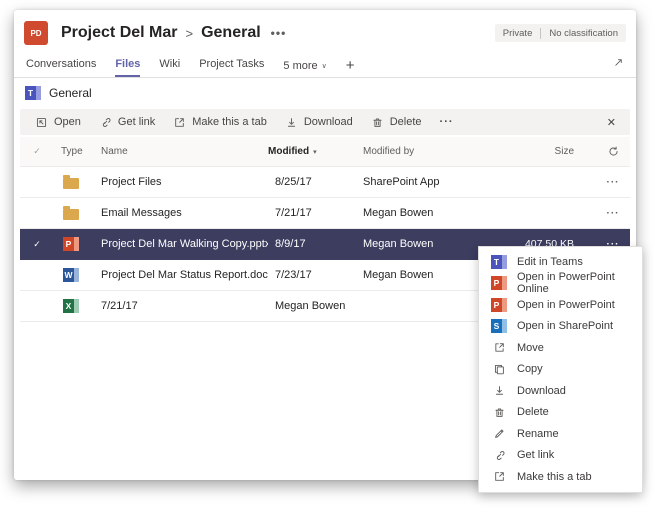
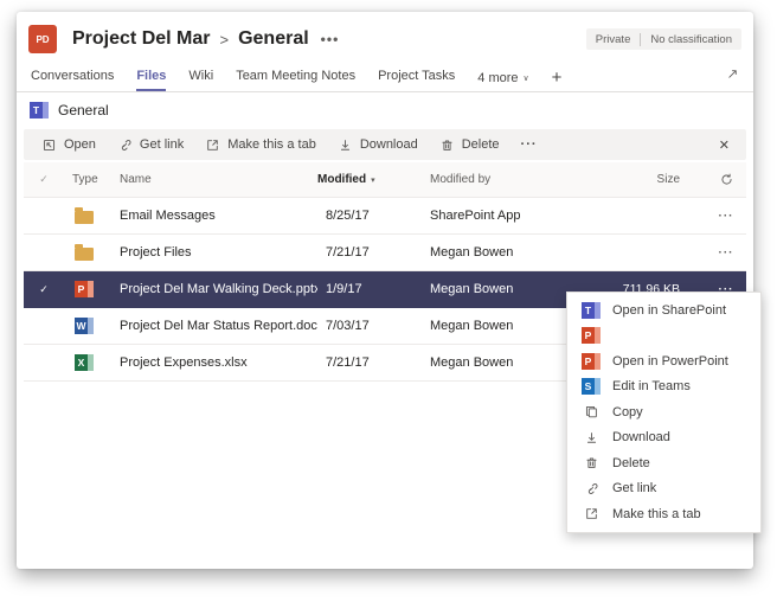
  PD
  Project Del Mar
  >
  General
  •••
  Private
  No classification
  Conversations
  Files
  Wiki
+ Team Meeting Notes
  Project Tasks
- 5 more
+ 4 more
  +
  T
  General
  Open
  Get link
  Make this a tab
  Download
  Delete
  ···
  ✕
  ✓
  Type
  Name
  Modified
  Modified by
  Size
- Project Files
+ Email Messages
  8/25/17
  SharePoint App
  ···
- Email Messages
+ Project Files
  7/21/17
  Megan Bowen
  ···
  ✓
  P
- Project Del Mar Walking Copy.pptx
+ Project Del Mar Walking Deck.pptx
- 8/9/17
+ 1/9/17
  Megan Bowen
- 407.50 KB
+ 711.96 KB
  ···
  W
  Project Del Mar Status Report.doc
- 7/23/17
+ 7/03/17
  Megan Bowen
  X
+ Project Expenses.xlsx
  7/21/17
  Megan Bowen
  T
- Edit in Teams
+ Open in SharePoint
  P
- Open in PowerPoint Online
  P
  Open in PowerPoint
  S
- Open in SharePoint
+ Edit in Teams
- Move
  Copy
  Download
  Delete
- Rename
  Get link
  Make this a tab
